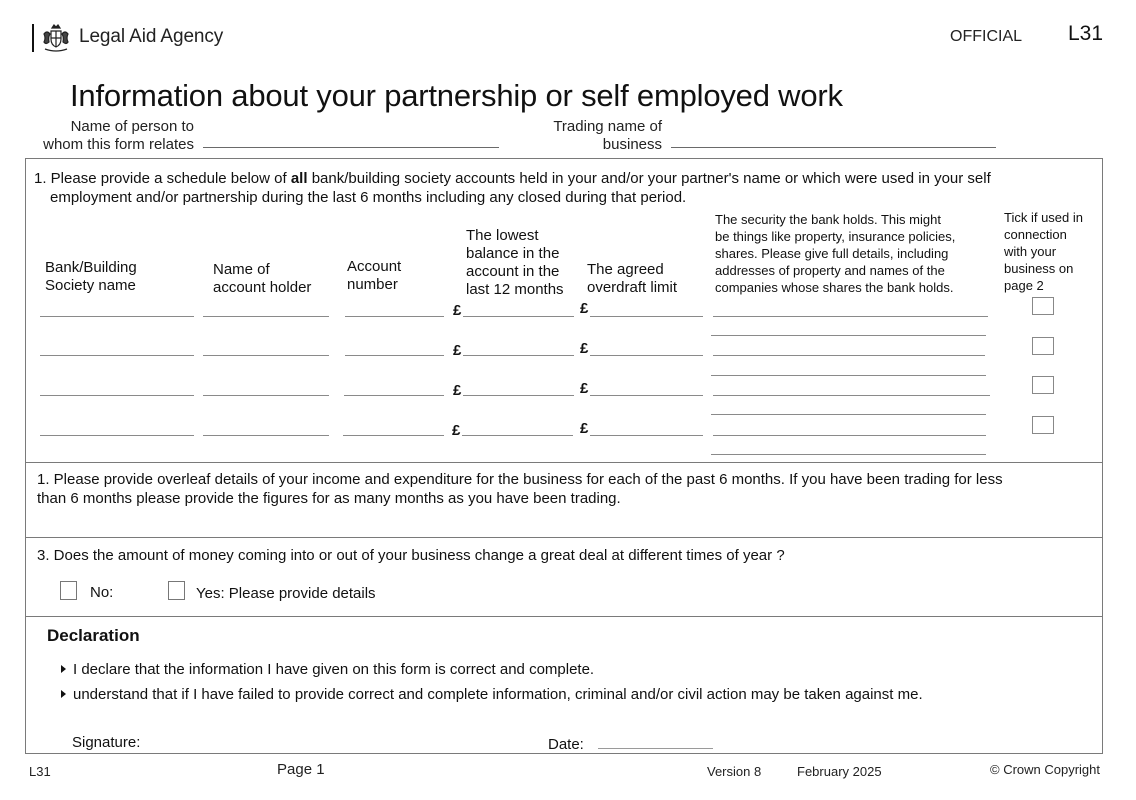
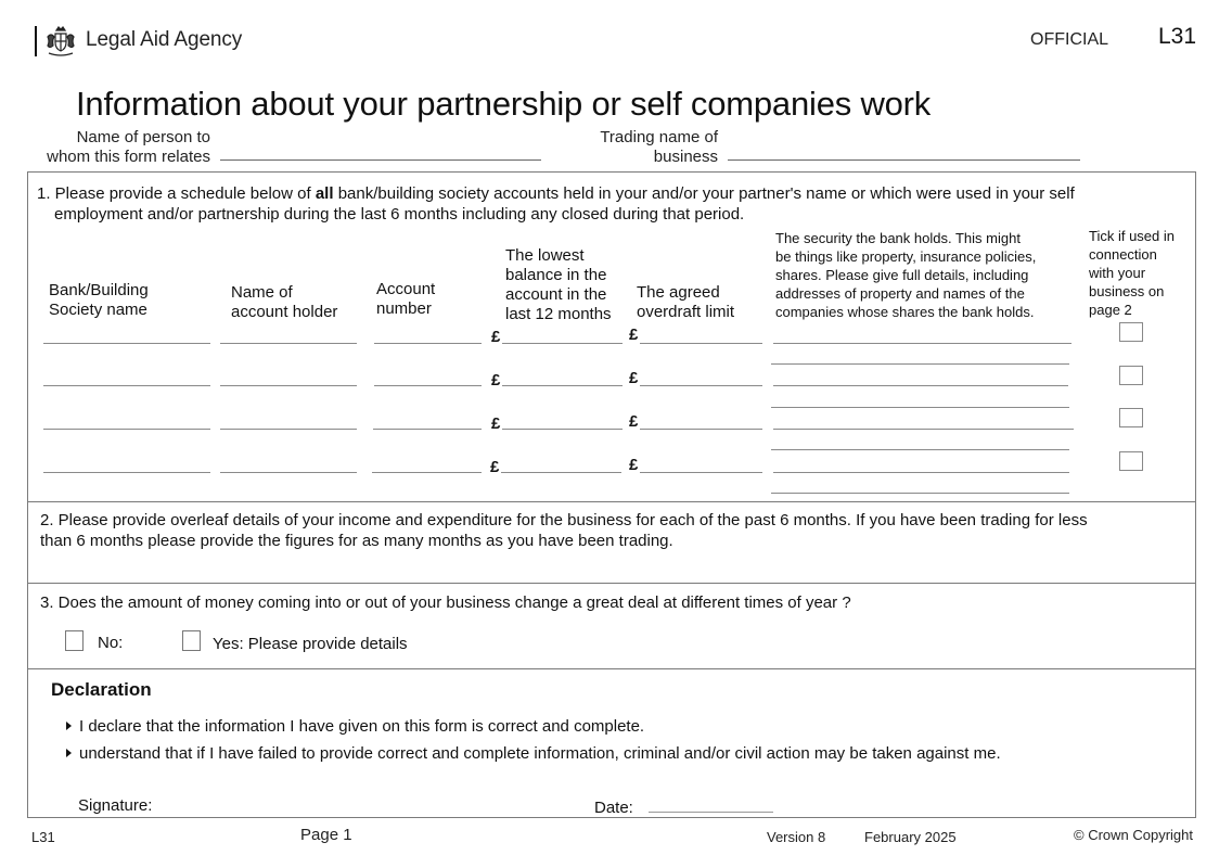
  Legal Aid Agency
  OFFICIAL
  L31
- Information about your partnership or self employed work
+ Information about your partnership or self companies work
  Name of person to
  whom this form relates
  Trading name of
  business
  1. Please provide a schedule below of all bank/building society accounts held in your and/or your partner's name or which were used in your self
  employment and/or partnership during the last 6 months including any closed during that period.
  Bank/Building
  Society name
  Name of
  account holder
  Account
  number
  The lowest
  balance in the
  account in the
  last 12 months
  The agreed
  overdraft limit
  The security the bank holds. This might
  be things like property, insurance policies,
  shares. Please give full details, including
  addresses of property and names of the
  companies whose shares the bank holds.
  Tick if used in
  connection
  with your
  business on
  page 2
  £
  £
  £
  £
  £
  £
  £
  £
- 1. Please provide overleaf details of your income and expenditure for the business for each of the past 6 months. If you have been trading for less
+ 2. Please provide overleaf details of your income and expenditure for the business for each of the past 6 months. If you have been trading for less
  than 6 months please provide the figures for as many months as you have been trading.
  3. Does the amount of money coming into or out of your business change a great deal at different times of year ?
  No:
  Yes: Please provide details
  Declaration
  I declare that the information I have given on this form is correct and complete.
  understand that if I have failed to provide correct and complete information, criminal and/or civil action may be taken against me.
  Signature:
  Date:
  L31
  Page 1
  Version 8
  February 2025
  © Crown Copyright
